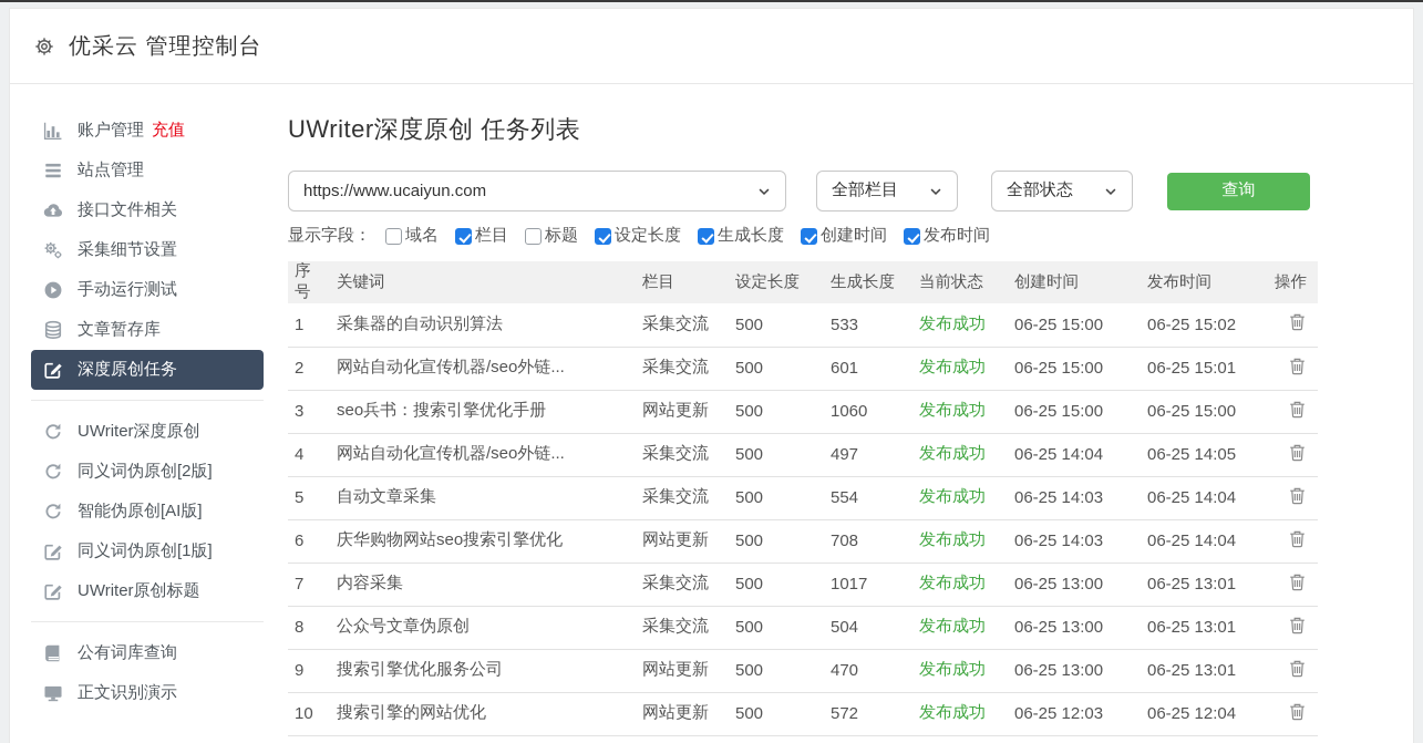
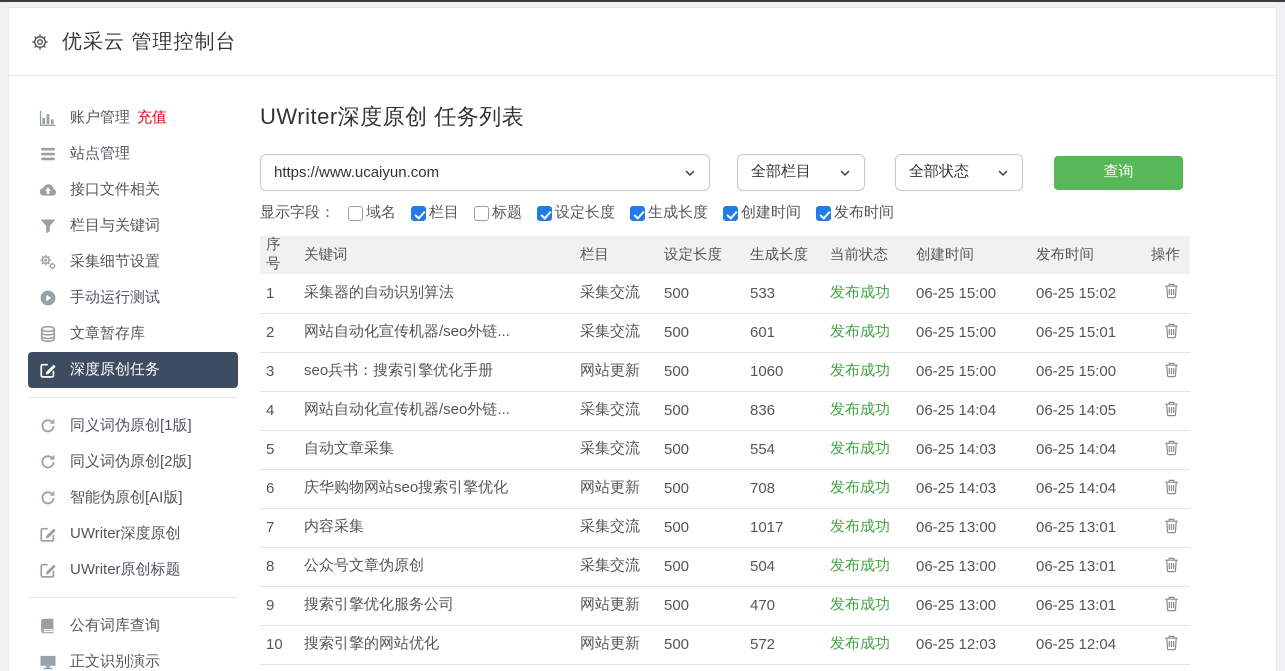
  优采云 管理控制台
  账户管理
  充值
  站点管理
  接口文件相关
+ 栏目与关键词
  采集细节设置
  手动运行测试
  文章暂存库
  深度原创任务
- UWriter深度原创
+ 同义词伪原创[1版]
  同义词伪原创[2版]
  智能伪原创[AI版]
- 同义词伪原创[1版]
+ UWriter深度原创
  UWriter原创标题
  公有词库查询
  正文识别演示
  UWriter深度原创 任务列表
  https://www.ucaiyun.com
  全部栏目
  全部状态
  查询
  显示字段：
  域名
  栏目
  标题
  设定长度
  生成长度
  创建时间
  发布时间
  	序号	关键词	栏目	设定长度	生成长度	当前状态	创建时间	发布时间	操作
  1	采集器的自动识别算法	采集交流	500	533	发布成功	06-25 15:00	06-25 15:02
  2	网站自动化宣传机器/seo外链...	采集交流	500	601	发布成功	06-25 15:00	06-25 15:01
  3	seo兵书：搜索引擎优化手册	网站更新	500	1060	发布成功	06-25 15:00	06-25 15:00
- 4	网站自动化宣传机器/seo外链...	采集交流	500	497	发布成功	06-25 14:04	06-25 14:05
+ 4	网站自动化宣传机器/seo外链...	采集交流	500	836	发布成功	06-25 14:04	06-25 14:05
  5	自动文章采集	采集交流	500	554	发布成功	06-25 14:03	06-25 14:04
  6	庆华购物网站seo搜索引擎优化	网站更新	500	708	发布成功	06-25 14:03	06-25 14:04
  7	内容采集	采集交流	500	1017	发布成功	06-25 13:00	06-25 13:01
  8	公众号文章伪原创	采集交流	500	504	发布成功	06-25 13:00	06-25 13:01
  9	搜索引擎优化服务公司	网站更新	500	470	发布成功	06-25 13:00	06-25 13:01
  10	搜索引擎的网站优化	网站更新	500	572	发布成功	06-25 12:03	06-25 12:04
